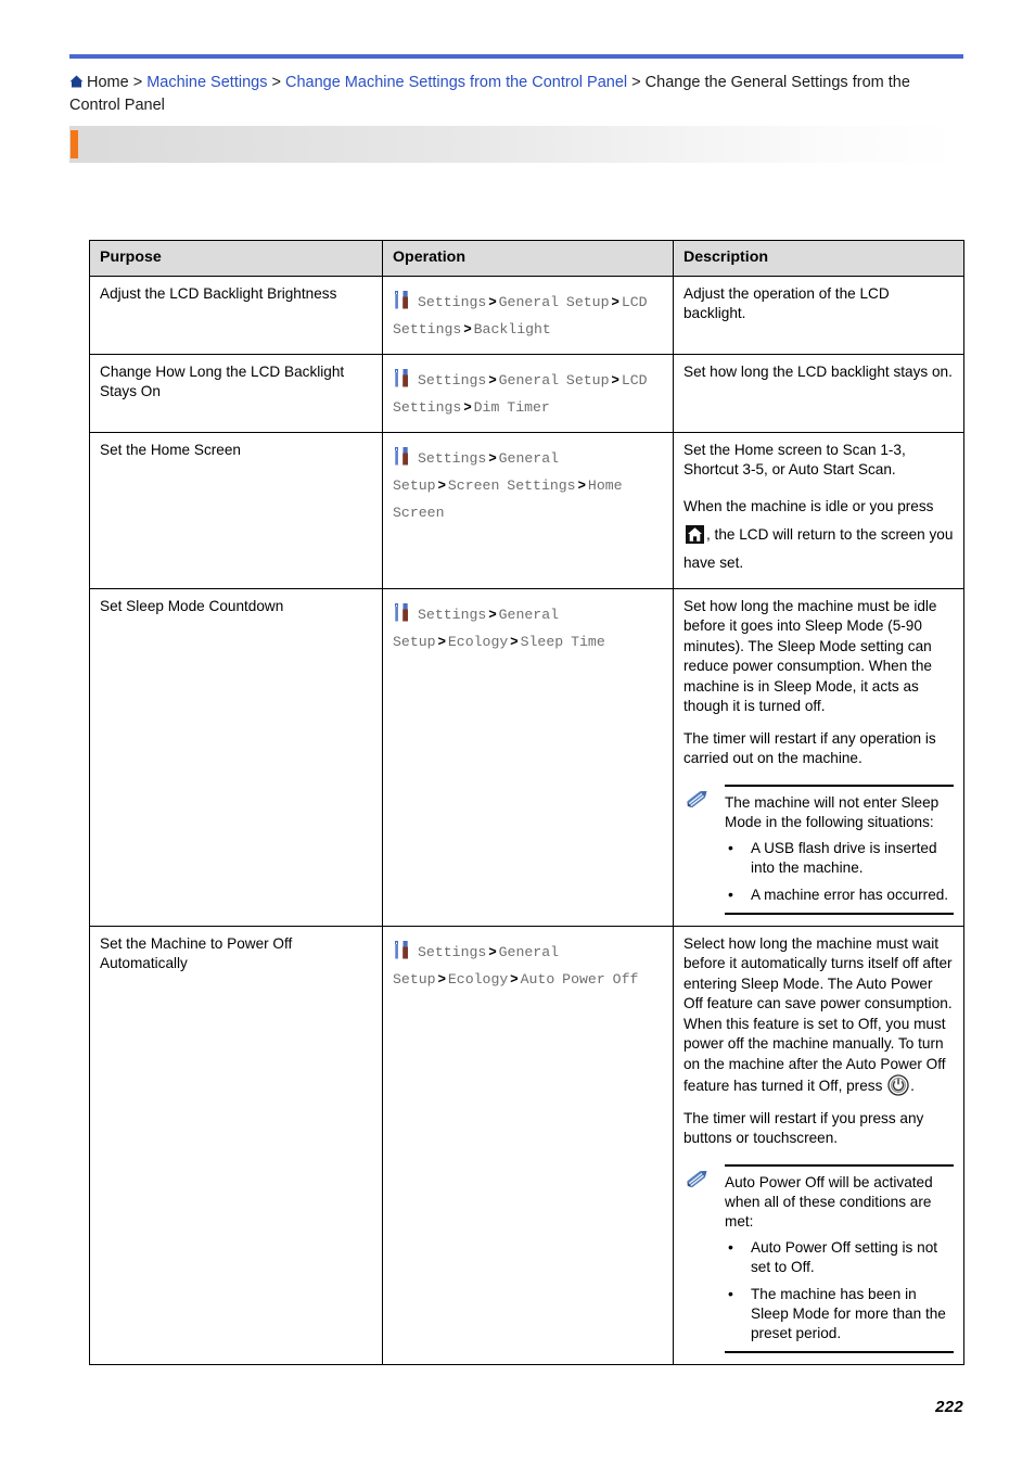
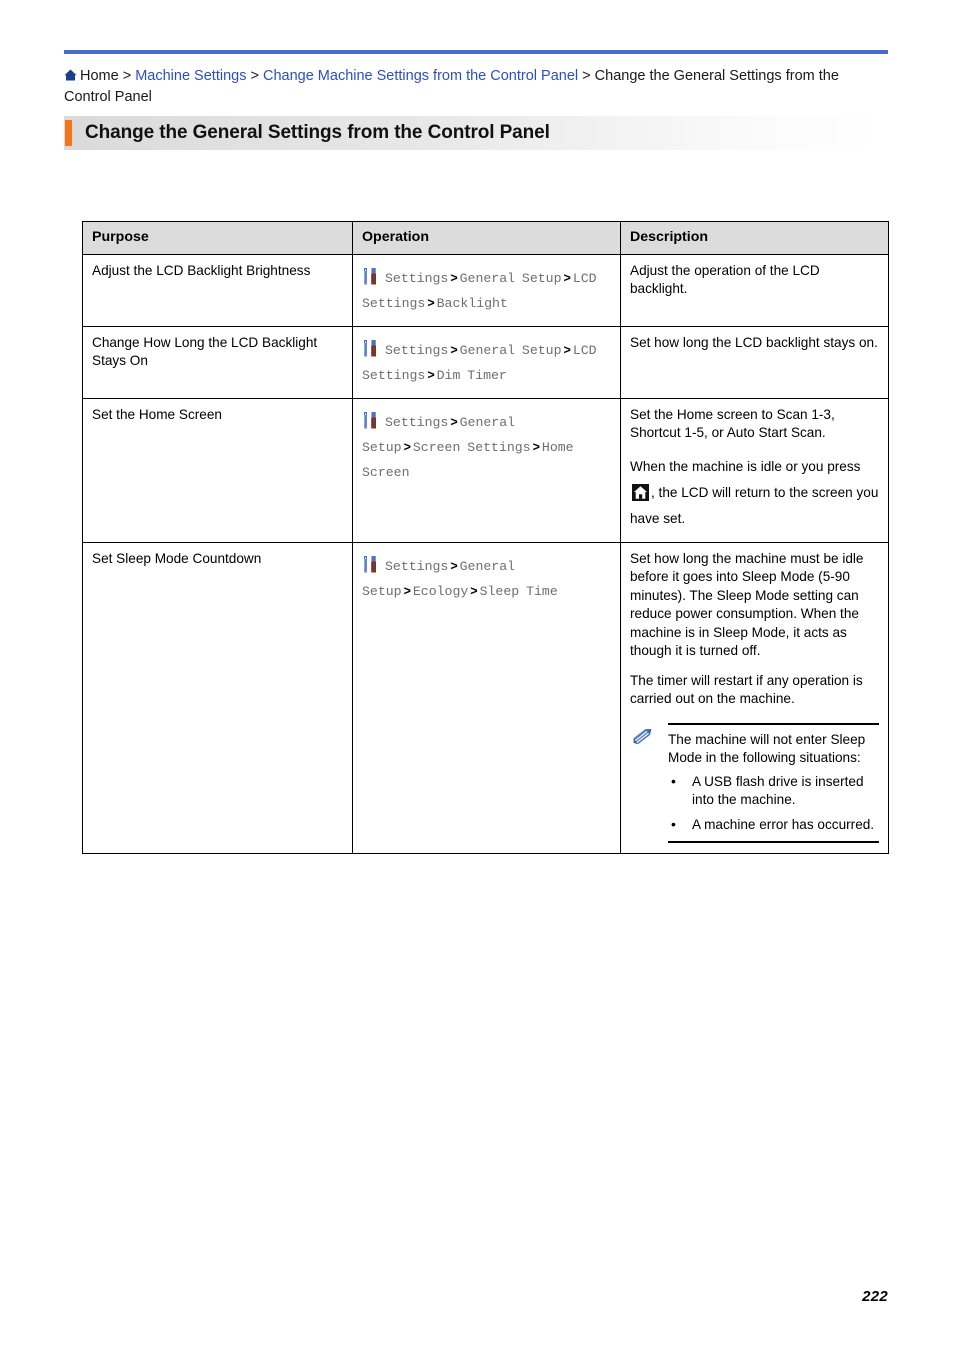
  Home > Machine Settings > Change Machine Settings from the Control Panel > Change the General Settings from the Control Panel
+ Change the General Settings from the Control Panel
  Purpose	Operation	Description
  Adjust the LCD Backlight Brightness	Settings > General Setup > LCD Settings > Backlight	Adjust the operation of the LCD backlight.
  Change How Long the LCD Backlight Stays On	Settings > General Setup > LCD Settings > Dim Timer	Set how long the LCD backlight stays on.
- Set the Home Screen	Settings > General Setup > Screen Settings > Home Screen	Set the Home screen to Scan 1-3, Shortcut 3-5, or Auto Start Scan. When the machine is idle or you press , the LCD will return to the screen you have set.
+ Set the Home Screen	Settings > General Setup > Screen Settings > Home Screen	Set the Home screen to Scan 1-3, Shortcut 1-5, or Auto Start Scan. When the machine is idle or you press , the LCD will return to the screen you have set.
  Set Sleep Mode Countdown	Settings > General Setup > Ecology > Sleep Time	Set how long the machine must be idle before it goes into Sleep Mode (5-90 minutes). The Sleep Mode setting can reduce power consumption. When the machine is in Sleep Mode, it acts as though it is turned off. The timer will restart if any operation is carried out on the machine. The machine will not enter Sleep Mode in the following situations: A USB flash drive is inserted into the machine. A machine error has occurred.
- Set the Machine to Power Off Automatically	Settings > General Setup > Ecology > Auto Power Off	Select how long the machine must wait before it automatically turns itself off after entering Sleep Mode. The Auto Power Off feature can save power consumption. When this feature is set to Off, you must power off the machine manually. To turn on the machine after the Auto Power Off feature has turned it Off, press . The timer will restart if you press any buttons or touchscreen. Auto Power Off will be activated when all of these conditions are met: Auto Power Off setting is not set to Off. The machine has been in Sleep Mode for more than the preset period.
  222
